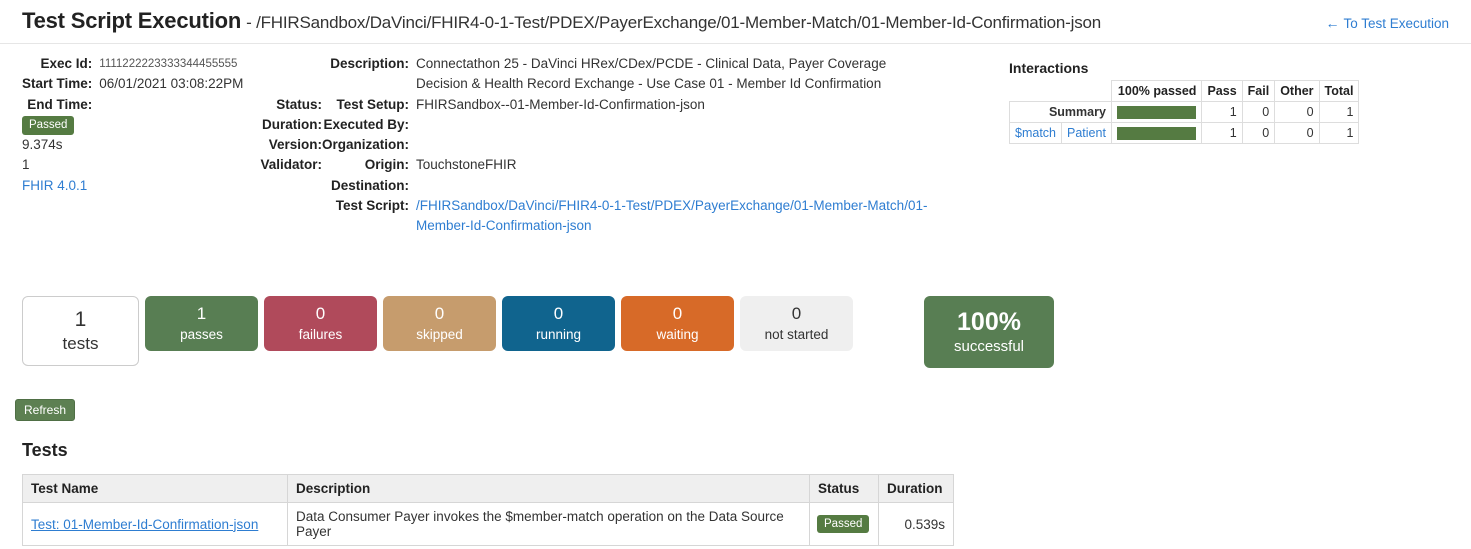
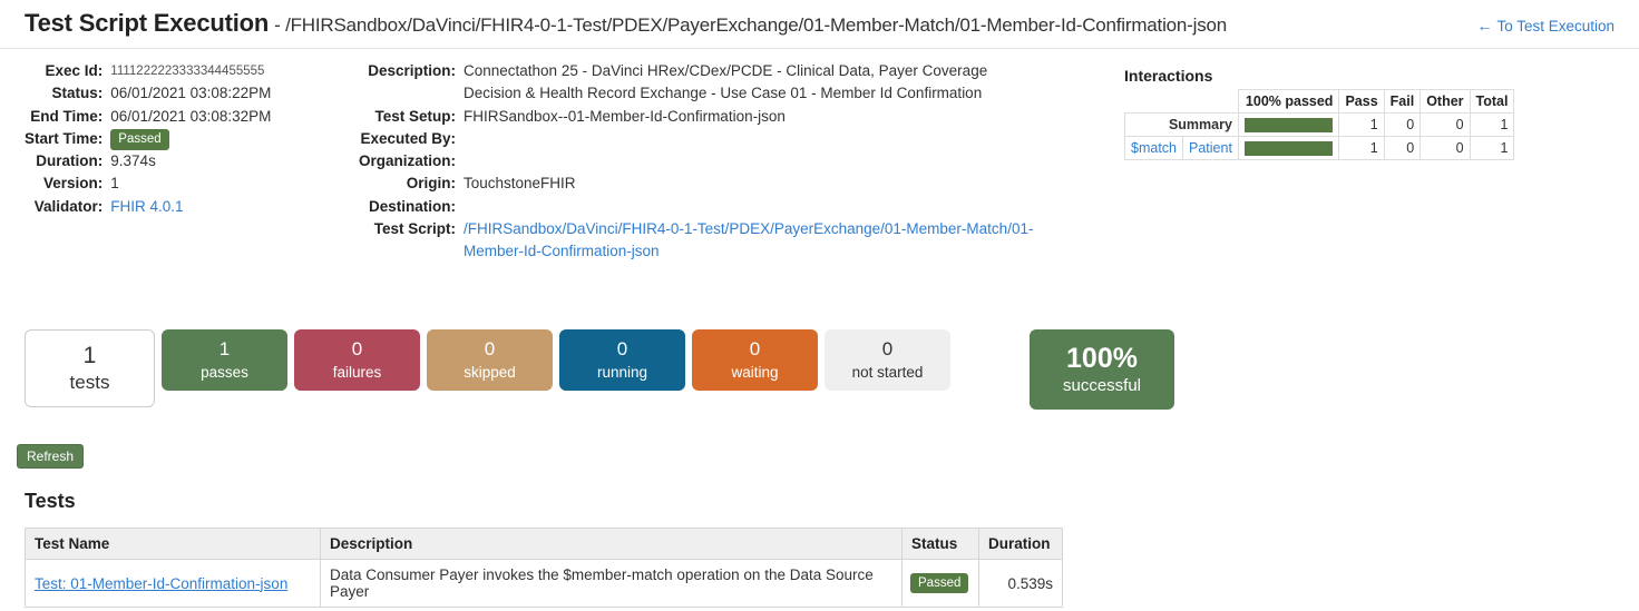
  Test Script Execution - /FHIRSandbox/DaVinci/FHIR4-0-1-Test/PDEX/PayerExchange/01-Member-Match/01-Member-Id-Confirmation-json
  ←
  To Test Execution
  Exec Id:
  1111222223333344455555
- Start Time:
+ Status:
  06/01/2021 03:08:22PM
  End Time:
+ 06/01/2021 03:08:32PM
- Status:
+ Start Time:
  Passed
  Duration:
  9.374s
  Version:
  1
  Validator:
  FHIR 4.0.1
  Description:
  Connectathon 25 - DaVinci HRex/CDex/PCDE - Clinical Data, Payer Coverage Decision & Health Record Exchange - Use Case 01 - Member Id Confirmation
  Test Setup:
  FHIRSandbox--01-Member-Id-Confirmation-json
  Executed By:
  Organization:
  Origin:
  TouchstoneFHIR
  Destination:
  Test Script:
  /FHIRSandbox/DaVinci/FHIR4-0-1-Test/PDEX/PayerExchange/01-Member-Match/01-Member-Id-Confirmation-json
  Interactions
  	100% passed	Pass	Fail	Other	Total
  Summary		1	0	0	1
  $match	Patient		1	0	0	1
  1
  tests
  1
  passes
  0
  failures
  0
  skipped
  0
  running
  0
  waiting
  0
  not started
  100%
  successful
  Refresh
  Tests
  Test Name	Description	Status	Duration
  Test: 01-Member-Id-Confirmation-json	Data Consumer Payer invokes the $member-match operation on the Data Source Payer	Passed	0.539s
